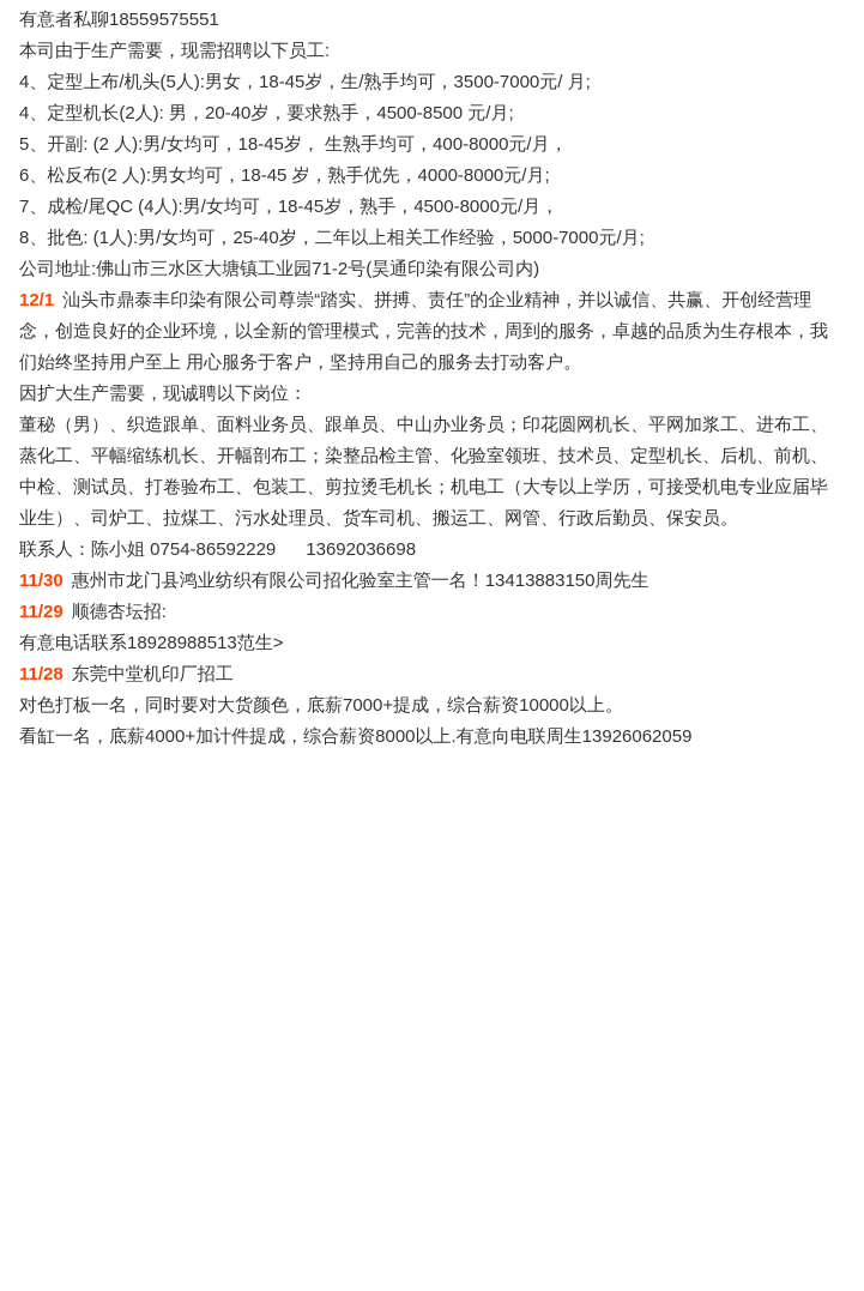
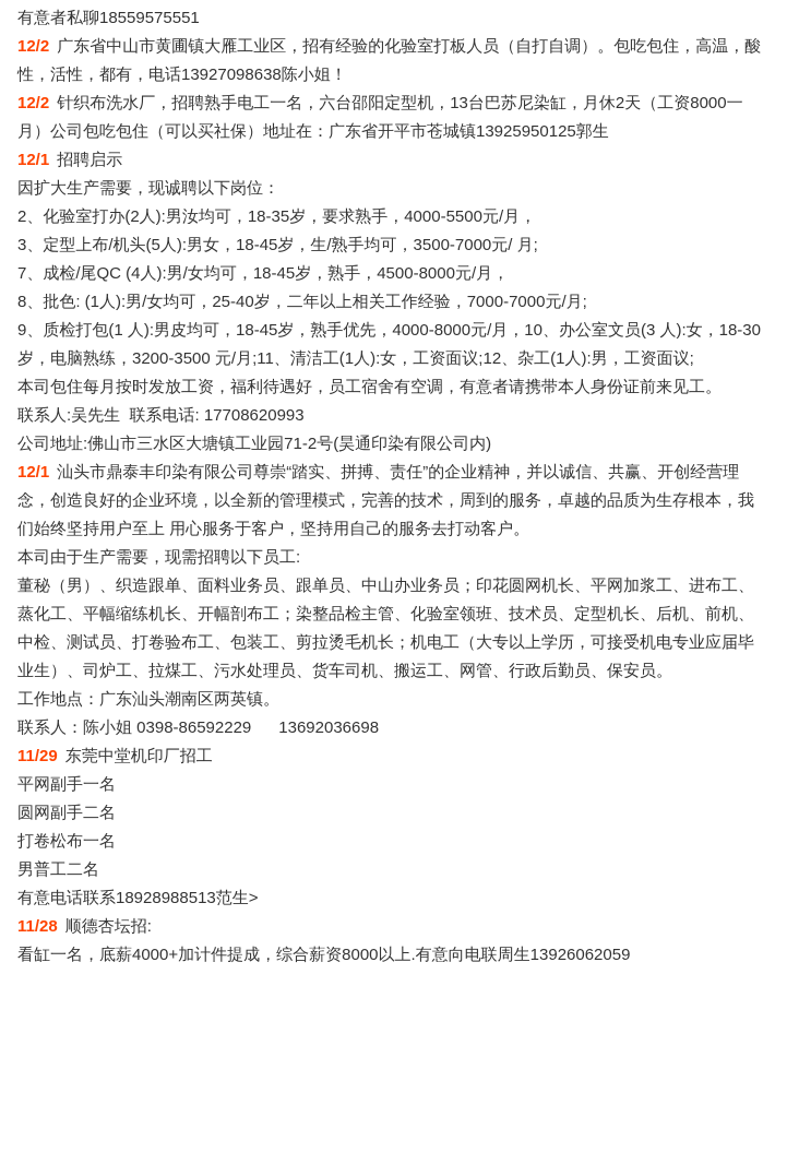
  有意者私聊18559575551
+ 12/2 广东省中山市黄圃镇大雁工业区，招有经验的化验室打板人员（自打自调）。包吃包住，高温，酸性，活性，都有，电话13927098638陈小姐！
+ 12/2 针织布洗水厂，招聘熟手电工一名，六台邵阳定型机，13台巴苏尼染缸，月休2天（工资8000一月）公司包吃包住（可以买社保）地址在：广东省开平市苍城镇13925950125郭生
+ 12/1 招聘启示
- 本司由于生产需要，现需招聘以下员工:
+ 因扩大生产需要，现诚聘以下岗位：
+ 2、化验室打办(2人):男汝均可，18-35岁，要求熟手，4000-5500元/月，
- 4、定型上布/机头(5人):男女，18-45岁，生/熟手均可，3500-7000元/ 月;
+ 3、定型上布/机头(5人):男女，18-45岁，生/熟手均可，3500-7000元/ 月;
- 4、定型机长(2人): 男，20-40岁，要求熟手，4500-8500 元/月;
- 5、开副: (2 人):男/女均可，18-45岁， 生熟手均可，400-8000元/月，
- 6、松反布(2 人):男女均可，18-45 岁，熟手优先，4000-8000元/月;
  7、成检/尾QC (4人):男/女均可，18-45岁，熟手，4500-8000元/月，
- 8、批色: (1人):男/女均可，25-40岁，二年以上相关工作经验，5000-7000元/月;
+ 8、批色: (1人):男/女均可，25-40岁，二年以上相关工作经验，7000-7000元/月;
+ 9、质检打包(1 人):男皮均可，18-45岁，熟手优先，4000-8000元/月，10、办公室文员(3 人):女，18-30岁，电脑熟练，3200-3500 元/月;11、清洁工(1人):女，工资面议;12、杂工(1人):男，工资面议;
+ 本司包住每月按时发放工资，福利待遇好，员工宿舍有空调，有意者请携带本人身份证前来见工。
+ 联系人:吴先生 联系电话: 17708620993
  公司地址:佛山市三水区大塘镇工业园71-2号(昊通印染有限公司内)
  12/1 汕头市鼎泰丰印染有限公司尊崇“踏实、拼搏、责任”的企业精神，并以诚信、共赢、开创经营理念，创造良好的企业环境，以全新的管理模式，完善的技术，周到的服务，卓越的品质为生存根本，我们始终坚持用户至上 用心服务于客户，坚持用自己的服务去打动客户。
- 因扩大生产需要，现诚聘以下岗位：
+ 本司由于生产需要，现需招聘以下员工:
  董秘（男）、织造跟单、面料业务员、跟单员、中山办业务员；印花圆网机长、平网加浆工、进布工、蒸化工、平幅缩练机长、开幅剖布工；染整品检主管、化验室领班、技术员、定型机长、后机、前机、中检、测试员、打卷验布工、包装工、剪拉烫毛机长；机电工（大专以上学历，可接受机电专业应届毕业生）、司炉工、拉煤工、污水处理员、货车司机、搬运工、网管、行政后勤员、保安员。
+ 工作地点：广东汕头潮南区两英镇。
- 联系人：陈小姐 0754-86592229 13692036698
+ 联系人：陈小姐 0398-86592229 13692036698
- 11/30 惠州市龙门县鸿业纺织有限公司招化验室主管一名！13413883150周先生
- 11/29 顺德杏坛招:
+ 11/29 东莞中堂机印厂招工
+ 平网副手一名
+ 圆网副手二名
+ 打卷松布一名
+ 男普工二名
  有意电话联系18928988513范生>
- 11/28 东莞中堂机印厂招工
+ 11/28 顺德杏坛招:
- 对色打板一名，同时要对大货颜色，底薪7000+提成，综合薪资10000以上。
  看缸一名，底薪4000+加计件提成，综合薪资8000以上.有意向电联周生13926062059
